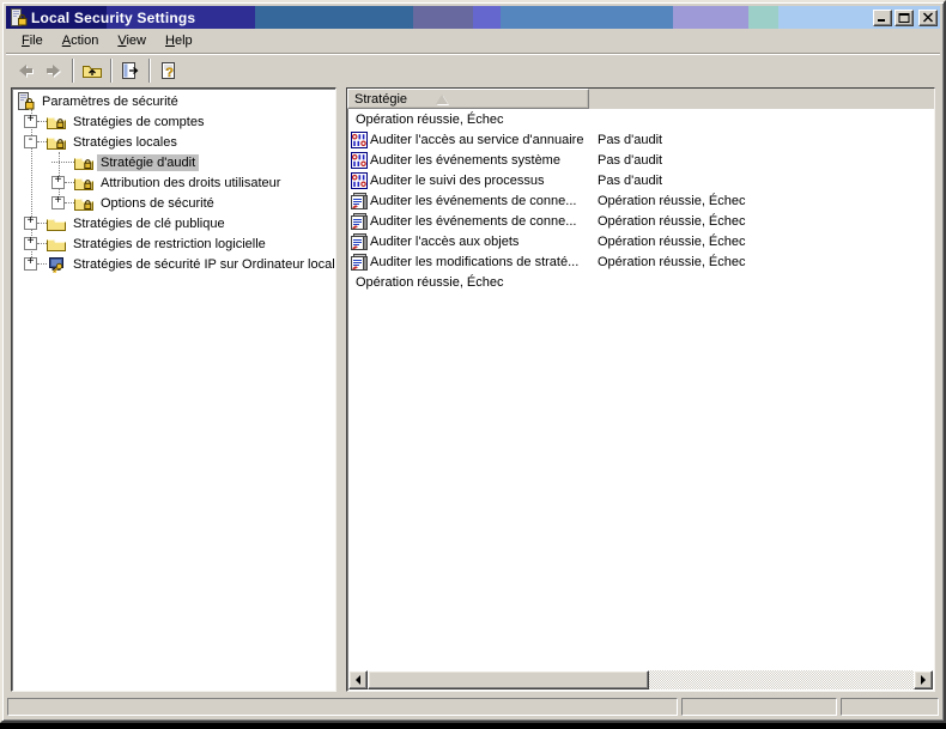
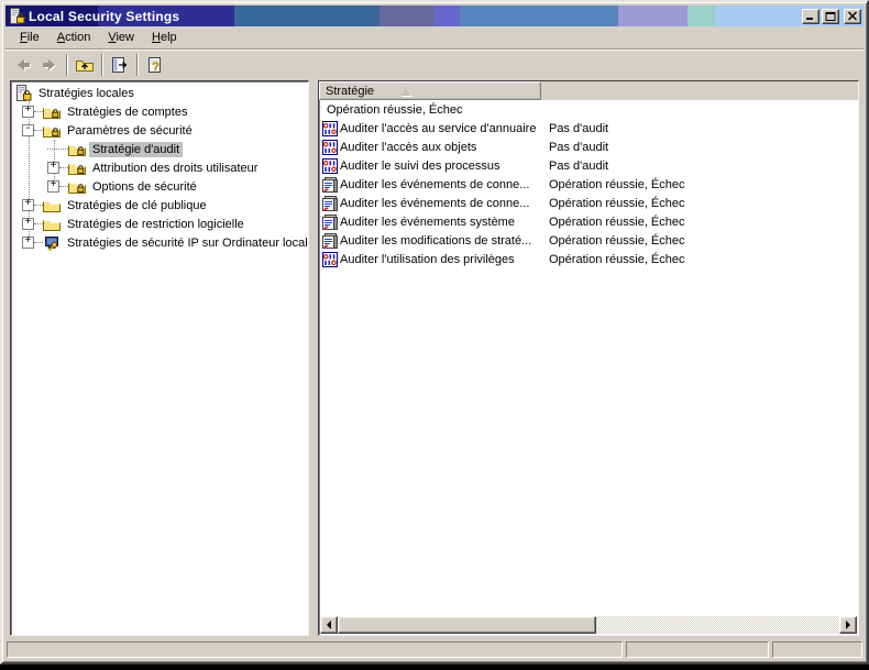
  Local Security Settings
  File
  Action
  View
  Help
- Paramètres de sécurité
+ Stratégies locales
  +
  Stratégies de comptes
  -
- Stratégies locales
+ Paramètres de sécurité
  Stratégie d'audit
  +
  Attribution des droits utilisateur
  +
  Options de sécurité
  +
  Stratégies de clé publique
  +
  Stratégies de restriction logicielle
  +
  Stratégies de sécurité IP sur Ordinateur local
  Stratégie
  Opération réussie, Échec
  Auditer l'accès au service d'annuaire
  Pas d'audit
- Auditer les événements système
+ Auditer l'accès aux objets
  Pas d'audit
  Auditer le suivi des processus
  Pas d'audit
  Auditer les événements de conne...
  Opération réussie, Échec
  Auditer les événements de conne...
  Opération réussie, Échec
- Auditer l'accès aux objets
+ Auditer les événements système
  Opération réussie, Échec
  Auditer les modifications de straté...
  Opération réussie, Échec
+ Auditer l'utilisation des privilèges
  Opération réussie, Échec
